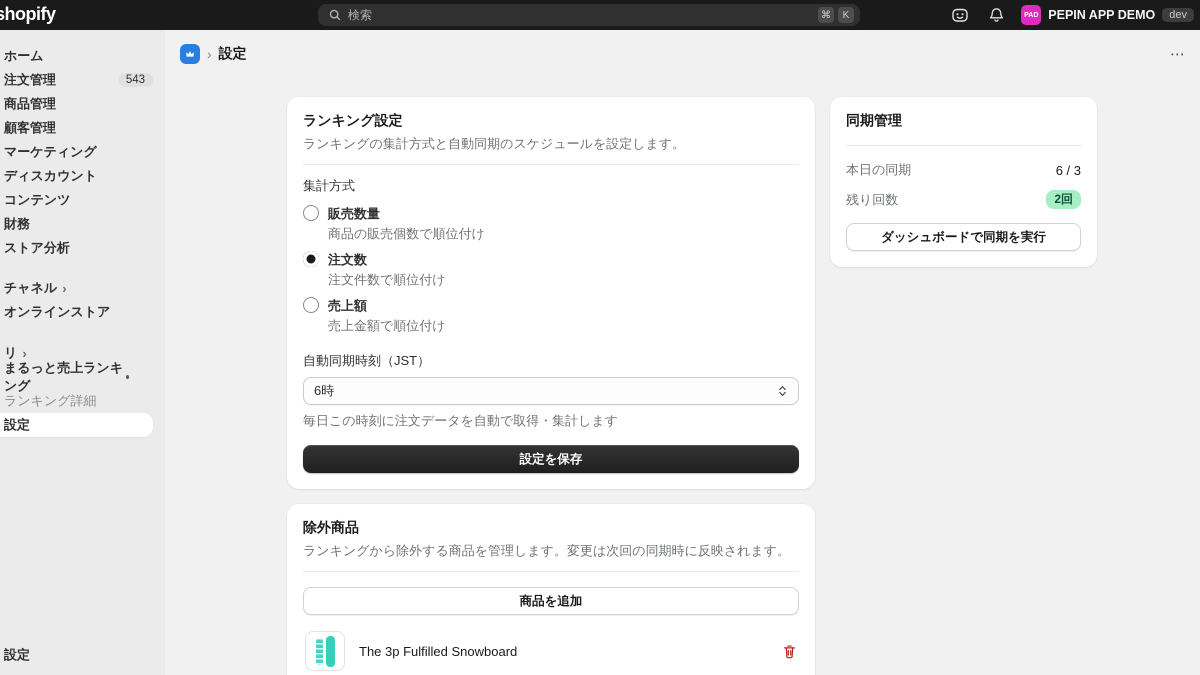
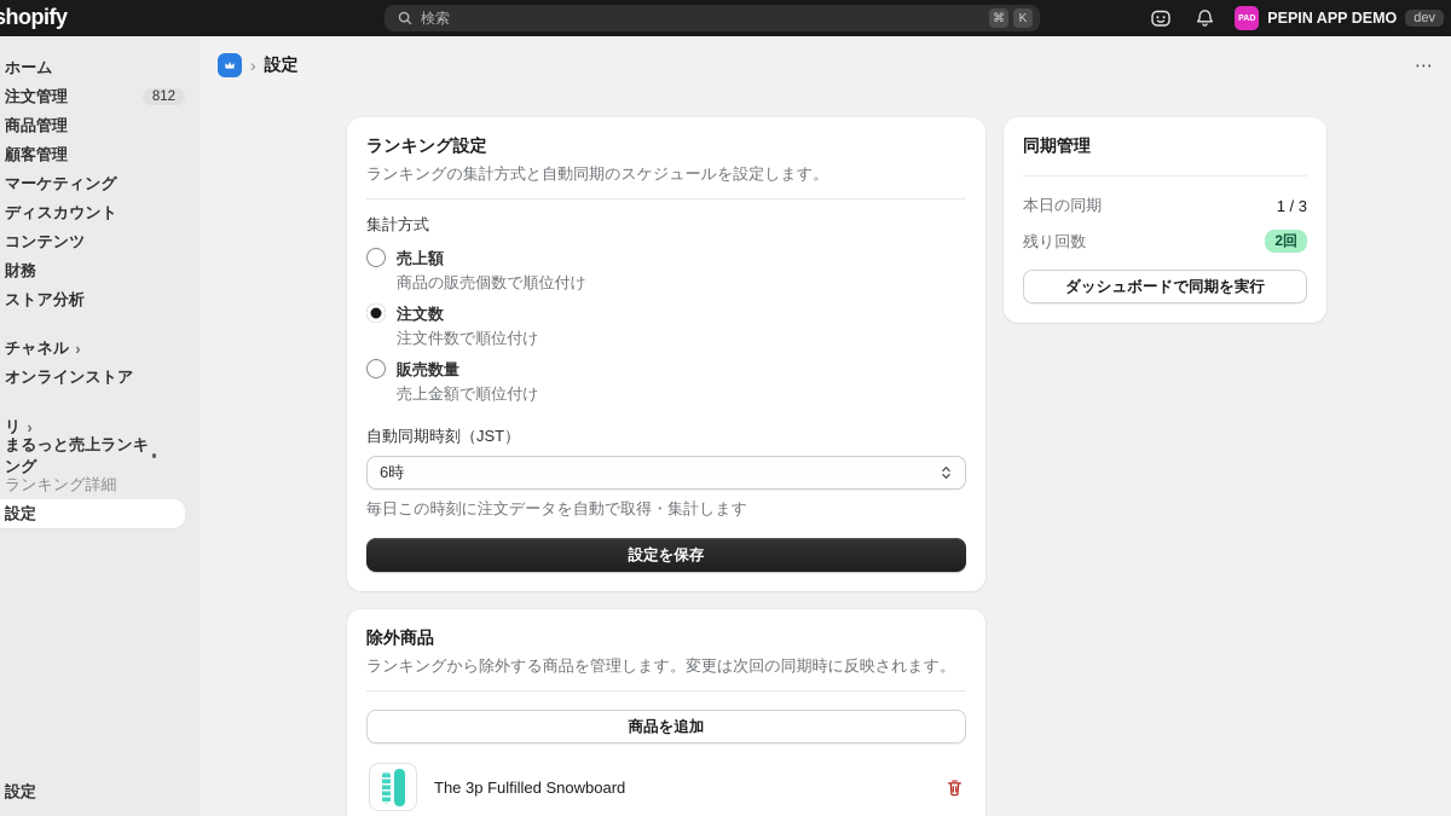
  hopify
  検索
  ⌘
  K
  PEPIN APP DEMO
  dev
  ホーム
  注文管理
- 543
+ 812
  商品管理
  顧客管理
  マーケティング
  ディスカウント
  コンテンツ
  財務
  ストア分析
  チャネル
  ›
  オンラインストア
  リ
  ›
  まるっと売上ランキング
  ランキング詳細
  設定
  設定
  ›
  設定
  ⋯
  ランキング設定
  ランキングの集計方式と自動同期のスケジュールを設定します。
  集計方式
- 販売数量
+ 売上額
  商品の販売個数で順位付け
  注文数
  注文件数で順位付け
- 売上額
+ 販売数量
  売上金額で順位付け
  自動同期時刻（JST）
  6時
  毎日この時刻に注文データを自動で取得・集計します
  設定を保存
  除外商品
  ランキングから除外する商品を管理します。変更は次回の同期時に反映されます。
  商品を追加
  The 3p Fulfilled Snowboard
  同期管理
  本日の同期
- 6 / 3
+ 1 / 3
  残り回数
  2回
  ダッシュボードで同期を実行
